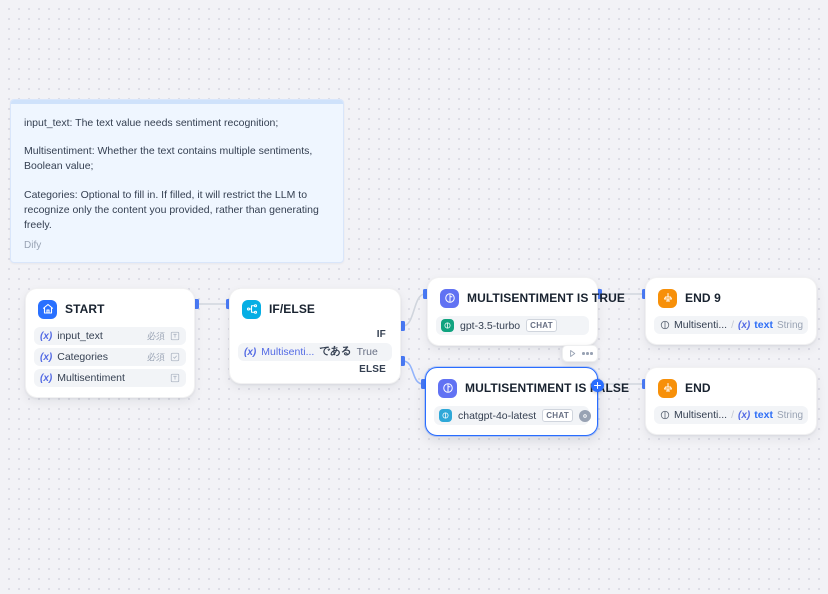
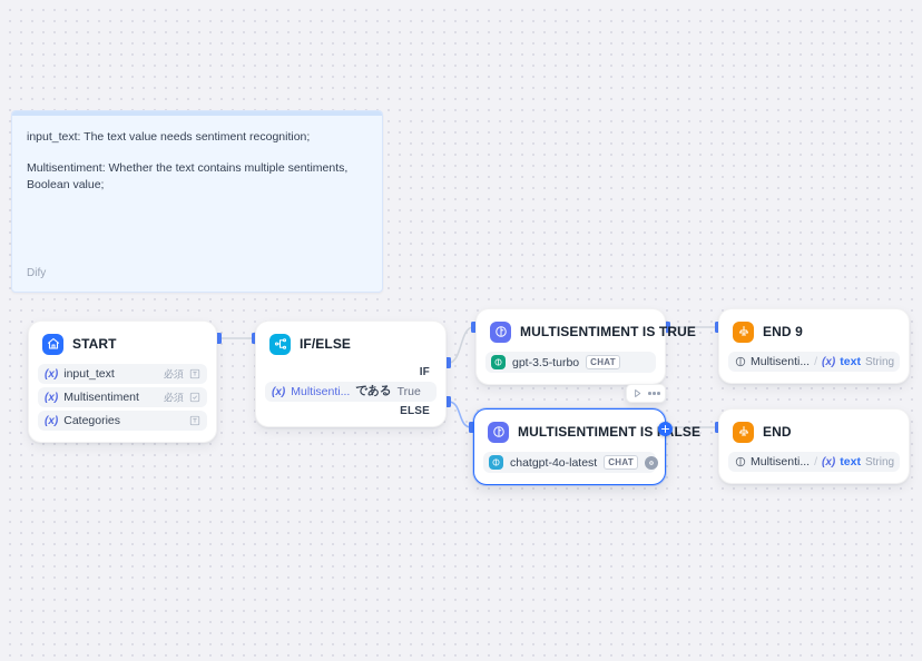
  input_text: The text value needs sentiment recognition;
  Multisentiment: Whether the text contains multiple sentiments, Boolean value;
- Categories: Optional to fill in. If filled, it will restrict the LLM to recognize only the content you provided, rather than generating freely.
  Dify
  START
  (x)
  input_text
  必須
  (x)
- Categories
+ Multisentiment
  必須
  (x)
- Multisentiment
+ Categories
  IF/ELSE
  IF
  (x)
  Multisenti...
  である
  True
  ELSE
  MULTISENTIMENT IS TRUE
  gpt-3.5-turbo
  CHAT
  MULTISENTIMENT ISLSE
  chatgpt-4o-latest
  CHAT
  END 9
  Multisenti...
  /
  (x)
  text
  String
  END
  Multisenti...
  /
  (x)
  text
  String
